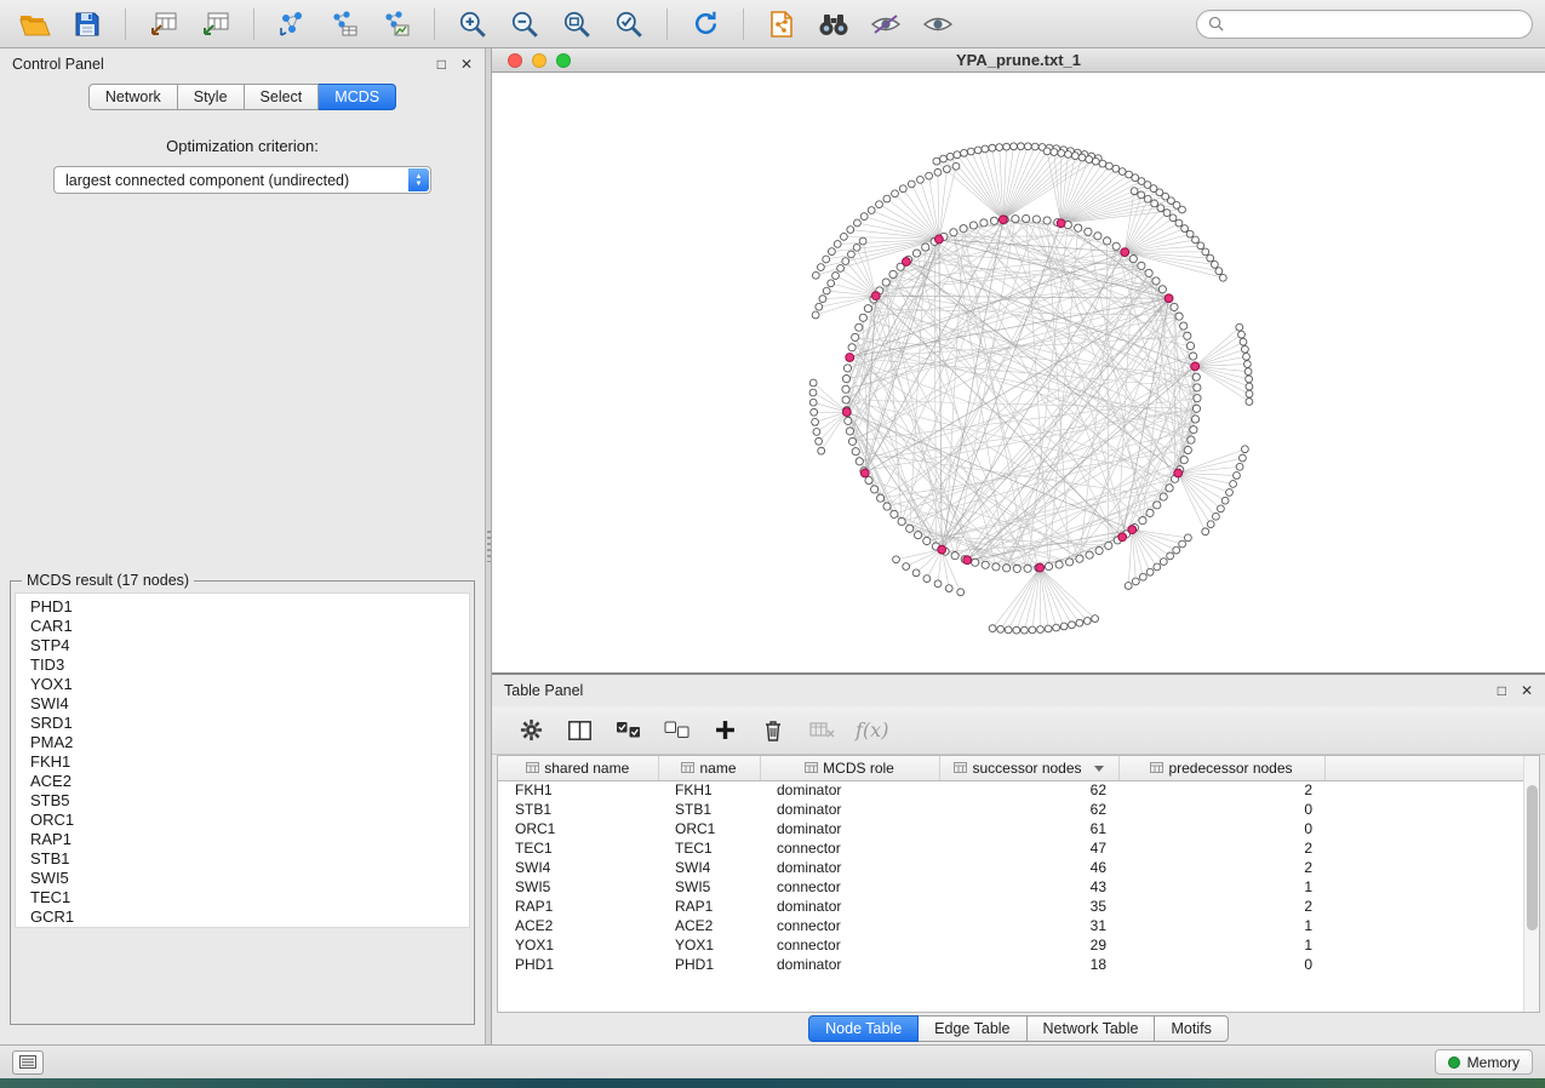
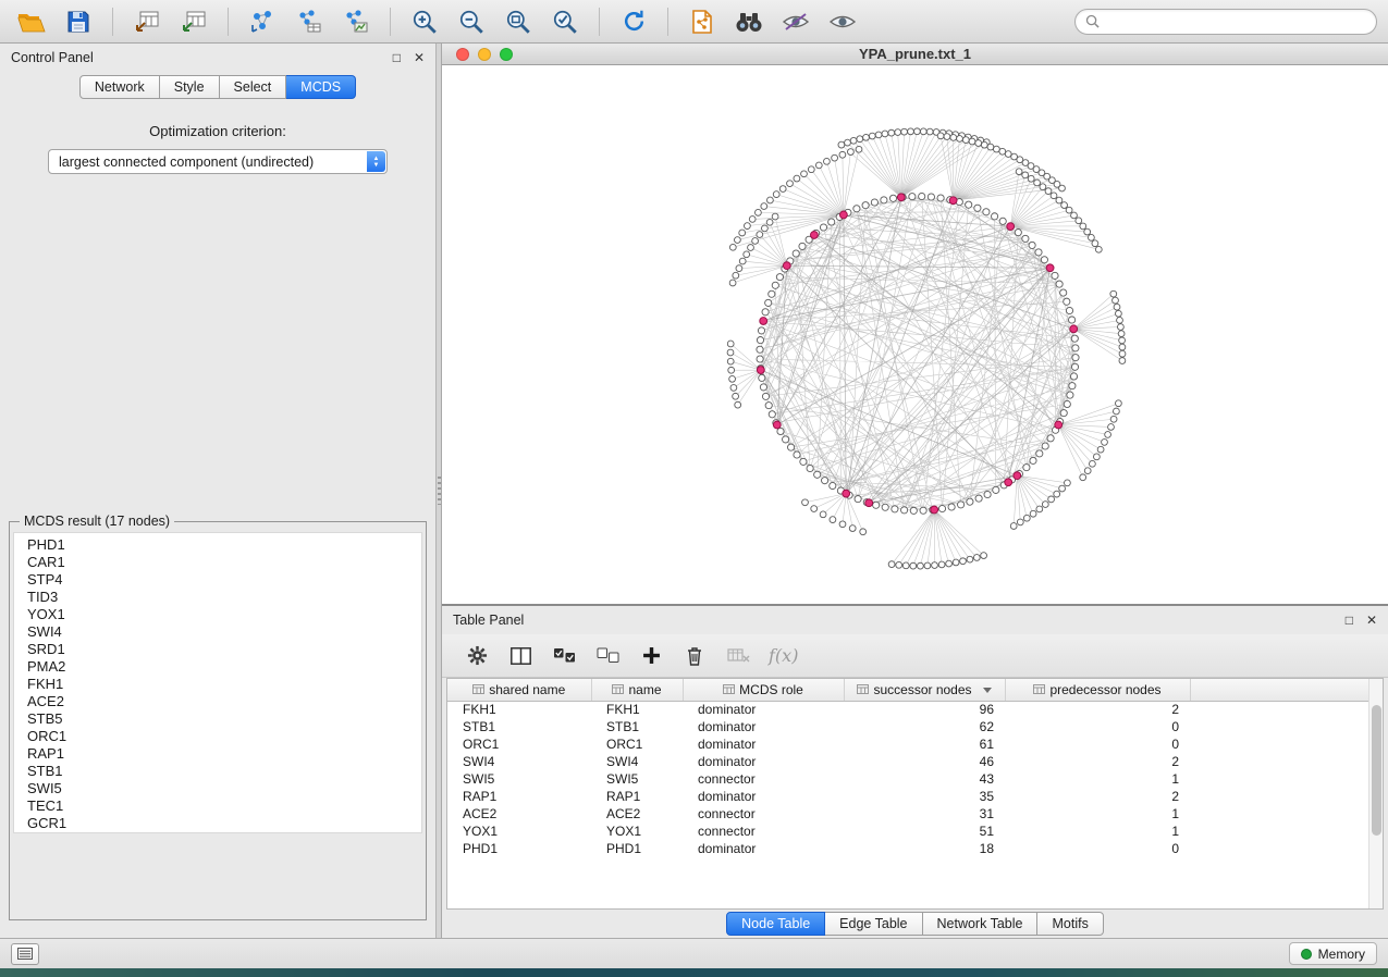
  Control Panel
  □
  ✕
  Network
  Style
  Select
  MCDS
  Optimization criterion:
  largest connected component (undirected)
  MCDS result (17 nodes)
  PHD1
  CAR1
  STP4
  TID3
  YOX1
  SWI4
  SRD1
  PMA2
  FKH1
  ACE2
  STB5
  ORC1
  RAP1
  STB1
  SWI5
  TEC1
  GCR1
  YPA_prune.txt_1
  Table Panel
  □
  ✕
  f(x)
  shared name	name	MCDS role	successor nodes	predecessor nodes
- FKH1	FKH1	dominator	62	2
+ FKH1	FKH1	dominator	96	2
  STB1	STB1	dominator	62	0
  ORC1	ORC1	dominator	61	0
- TEC1	TEC1	connector	47	2
  SWI4	SWI4	dominator	46	2
  SWI5	SWI5	connector	43	1
  RAP1	RAP1	dominator	35	2
  ACE2	ACE2	connector	31	1
- YOX1	YOX1	connector	29	1
+ YOX1	YOX1	connector	51	1
  PHD1	PHD1	dominator	18	0
  Node Table
  Edge Table
  Network Table
  Motifs
  Memory
